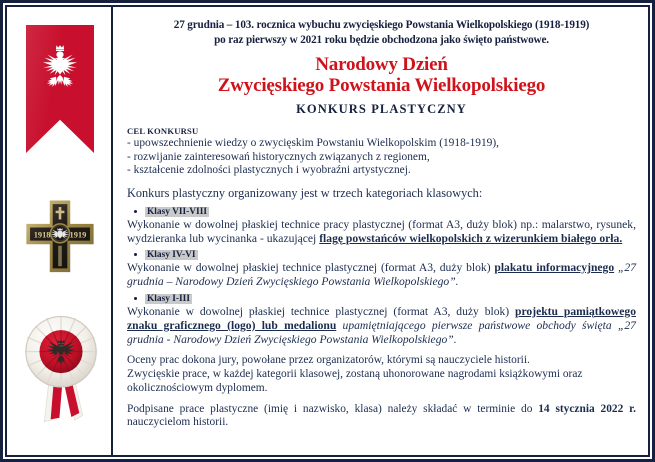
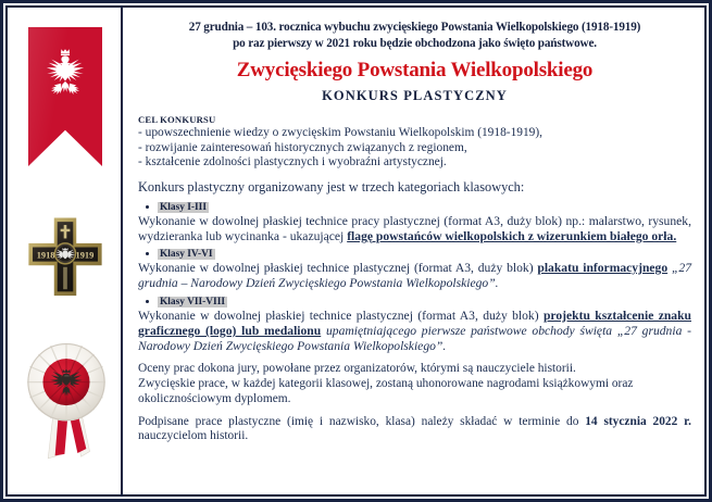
  1918
  1919
  27 grudnia – 103. rocznica wybuchu zwycięskiego Powstania Wielkopolskiego (1918-1919)
  po raz pierwszy w 2021 roku będzie obchodzona jako święto państwowe.
- Narodowy Dzień
  Zwycięskiego Powstania Wielkopolskiego
  KONKURS PLASTYCZNY
  CEL KONKURSU
  - upowszechnienie wiedzy o zwycięskim Powstaniu Wielkopolskim (1918-1919),
  - rozwijanie zainteresowań historycznych związanych z regionem,
  - kształcenie zdolności plastycznych i wyobraźni artystycznej.
  Konkurs plastyczny organizowany jest w trzech kategoriach klasowych:
- Klasy VII-VIII
+ Klasy I-III
  Wykonanie w dowolnej płaskiej technice pracy plastycznej (format A3, duży blok) np.: malarstwo, rysunek, wydzieranka lub wycinanka - ukazującej flagę powstańców wielkopolskich z wizerunkiem białego orła.
  Klasy IV-VI
  Wykonanie w dowolnej płaskiej technice plastycznej (format A3, duży blok) plakatu informacyjnego „27 grudnia – Narodowy Dzień Zwycięskiego Powstania Wielkopolskiego”.
- Klasy I-III
+ Klasy VII-VIII
- Wykonanie w dowolnej płaskiej technice plastycznej (format A3, duży blok) projektu pamiątkowego znaku graficznego (logo) lub medalionu upamiętniającego pierwsze państwowe obchody święta „27 grudnia - Narodowy Dzień Zwycięskiego Powstania Wielkopolskiego”.
+ Wykonanie w dowolnej płaskiej technice plastycznej (format A3, duży blok) projektu kształcenie znaku graficznego (logo) lub medalionu upamiętniającego pierwsze państwowe obchody święta „27 grudnia - Narodowy Dzień Zwycięskiego Powstania Wielkopolskiego”.
  Oceny prac dokona jury, powołane przez organizatorów, którymi są nauczyciele historii.
  Zwycięskie prace, w każdej kategorii klasowej, zostaną uhonorowane nagrodami książkowymi oraz okolicznościowym dyplomem.
  Podpisane prace plastyczne (imię i nazwisko, klasa) należy składać w terminie do 14 stycznia 2022 r. nauczycielom historii.
